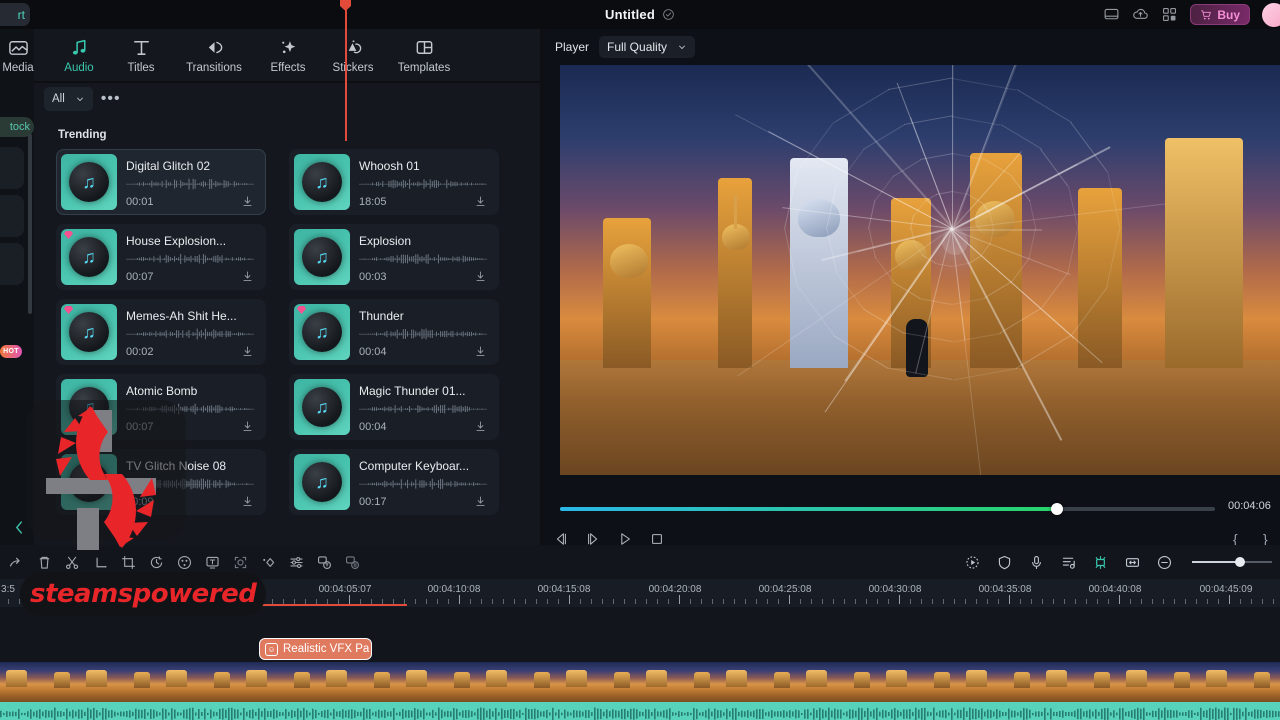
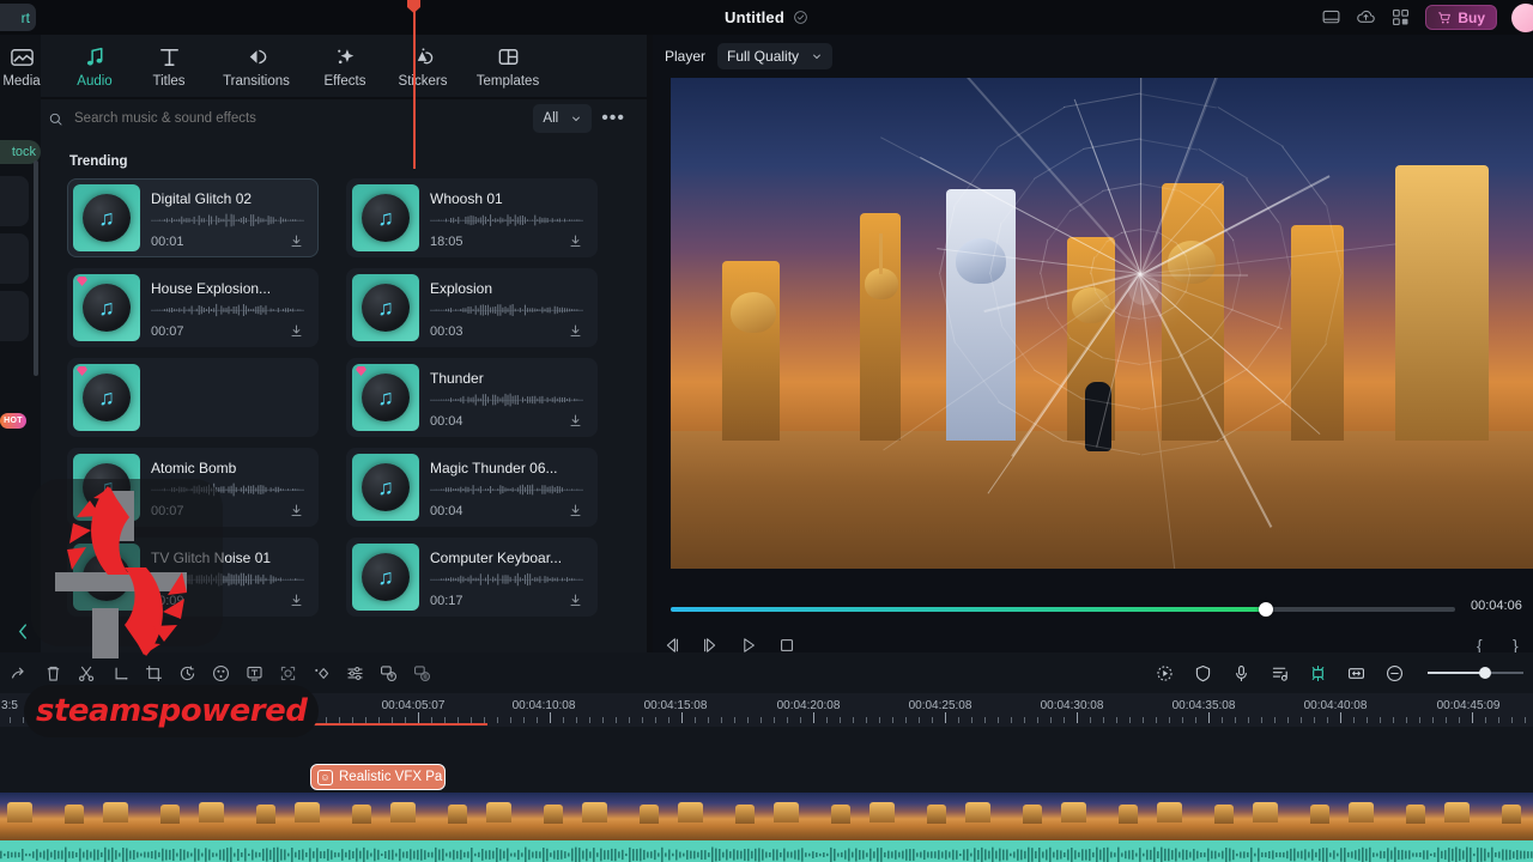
  rt
  Untitled
  Buy
  tock
  Media
  Audio
  Titles
  Transitions
  Effects
  Stckers
  Templates
+ Search music & sound effects
  All
  •••
  Trending
  ♫
  Digital Glitch 02
  00:01
  ♫
  Whoosh 01
  18:05
  ♫
  House Explosion...
  00:07
  ♫
  Explosion
  00:03
  ♫
- Memes-Ah Shit He...
- 00:02
  ♫
  Thunder
  00:04
  ♫
  Atomic Bomb
  00:07
  ♫
- Magic Thunder 01...
+ Magic Thunder 06...
  00:04
- TV Glitch Noise 08
+ TV Glitch Noise 01
  0:09
  ♫
  Computer Keyboar...
  00:17
  Player
  Full Quality
  00:04:06
  {
  }
  3:5
  00:04:05:07
  00:04:10:08
  00:04:15:08
  00:04:20:08
  00:04:25:08
  00:04:30:08
  00:04:35:08
  00:04:40:08
  00:04:45:09
  ☺
  Realistic VFX Pa
  steamspowered
